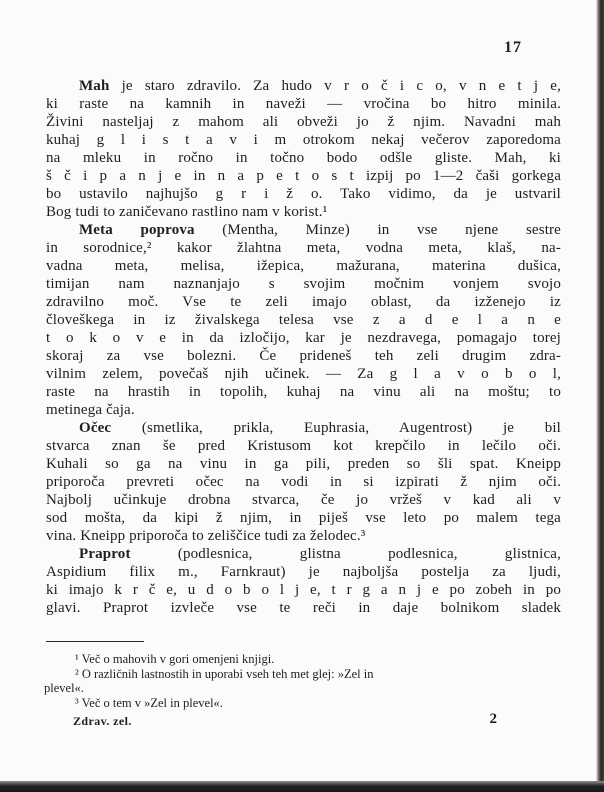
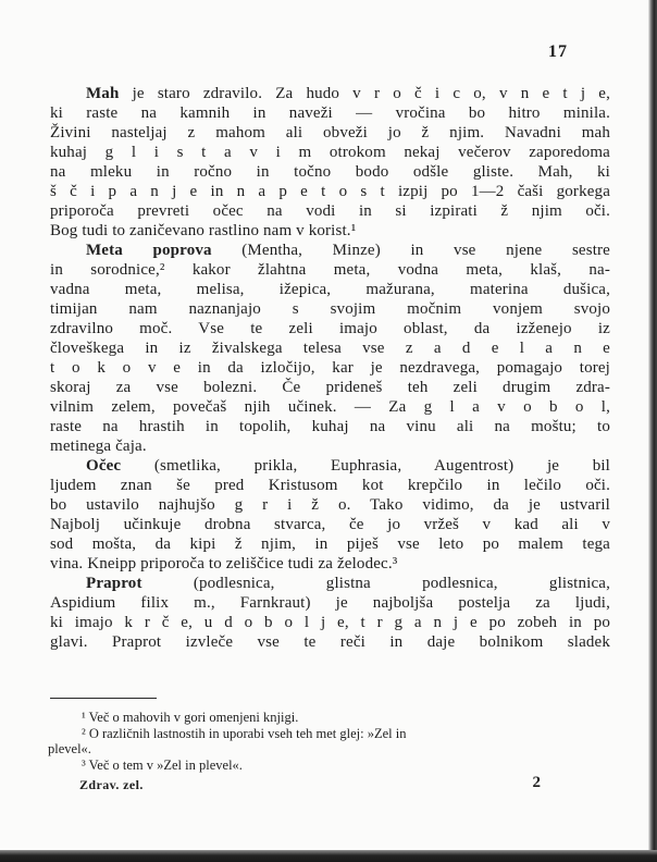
  17
  Mah je staro zdravilo. Za hudo v r o č i c o, v n e t j e,
  ki raste na kamnih in naveži — vročina bo hitro minila.
  Živini nasteljaj z mahom ali obveži jo ž njim. Navadni mah
  kuhaj g l i s t a v i m otrokom nekaj večerov zaporedoma
  na mleku in ročno in točno bodo odšle gliste. Mah, ki
  š č i p a n j e in n a p e t o s t izpij po 1—2 čaši gorkega
- bo ustavilo najhujšo g r i ž o. Tako vidimo, da je ustvaril
+ priporoča prevreti očec na vodi in si izpirati ž njim oči.
  Bog tudi to zaničevano rastlino nam v korist.¹
  Meta poprova (Mentha, Minze) in vse njene sestre
  in sorodnice,² kakor žlahtna meta, vodna meta, klaš, na-
  vadna meta, melisa, ižepica, mažurana, materina dušica,
  timijan nam naznanjajo s svojim močnim vonjem svojo
  zdravilno moč. Vse te zeli imajo oblast, da izženejo iz
  človeškega in iz živalskega telesa vse z a d e l a n e
  t o k o v e in da izločijo, kar je nezdravega, pomagajo torej
  skoraj za vse bolezni. Če prideneš teh zeli drugim zdra-
  vilnim zelem, povečaš njih učinek. — Za g l a v o b o l,
  raste na hrastih in topolih, kuhaj na vinu ali na moštu; to
  metinega čaja.
  Očec (smetlika, prikla, Euphrasia, Augentrost) je bil
- stvarca znan še pred Kristusom kot krepčilo in lečilo oči.
+ ljudem znan še pred Kristusom kot krepčilo in lečilo oči.
- Kuhali so ga na vinu in ga pili, preden so šli spat. Kneipp
- priporoča prevreti očec na vodi in si izpirati ž njim oči.
+ bo ustavilo najhujšo g r i ž o. Tako vidimo, da je ustvaril
  Najbolj učinkuje drobna stvarca, če jo vržeš v kad ali v
  sod mošta, da kipi ž njim, in piješ vse leto po malem tega
  vina. Kneipp priporoča to zeliščice tudi za želodec.³
  Praprot (podlesnica, glistna podlesnica, glistnica,
  Aspidium filix m., Farnkraut) je najboljša postelja za ljudi,
  ki imajo k r č e, u d o b o l j e, t r g a n j e po zobeh in po
  glavi. Praprot izvleče vse te reči in daje bolnikom sladek
  ¹ Več o mahovih v gori omenjeni knjigi.
  ² O različnih lastnostih in uporabi vseh teh met glej: »Zel in
  plevel«.
  ³ Več o tem v »Zel in plevel«.
  Zdrav. zel.
  2
